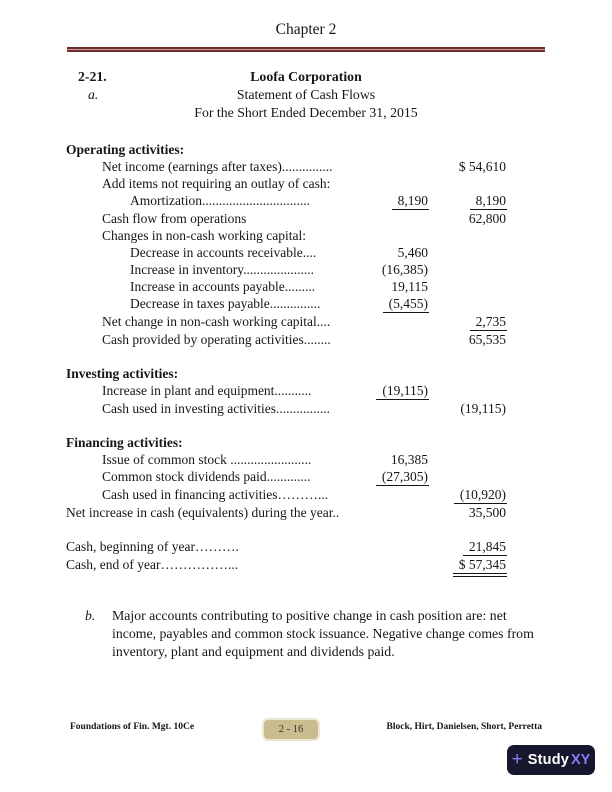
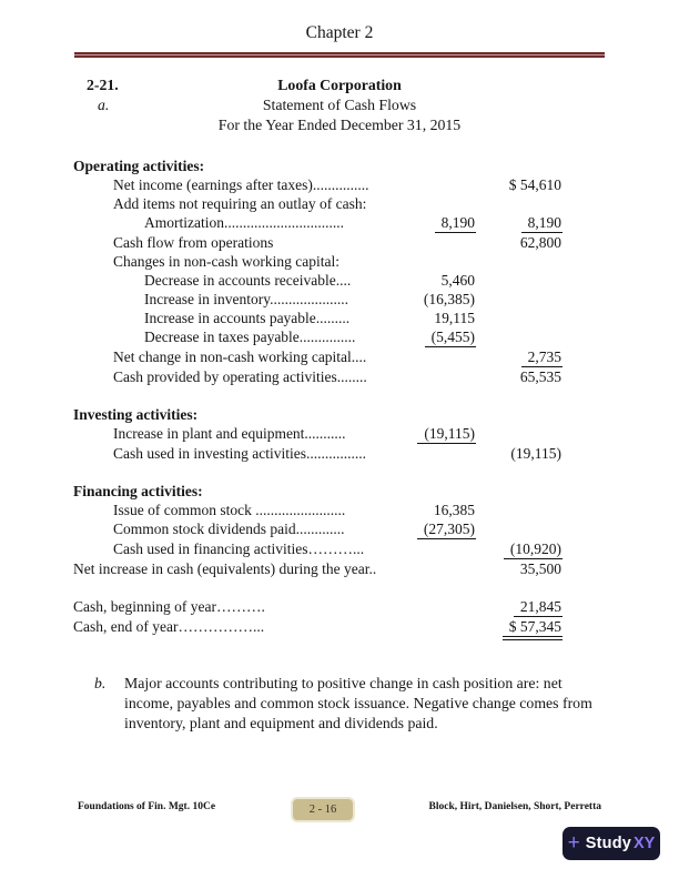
  Chapter 2
  2-21.
  Loofa Corporation
  a.
  Statement of Cash Flows
- For the Short Ended December 31, 2015
+ For the Year Ended December 31, 2015
  Operating activities:
  Net income (earnings after taxes)...............
  $ 54,610
  Add items not requiring an outlay of cash:
  Amortization................................
  8,190
  8,190
  Cash flow from operations
  62,800
  Changes in non-cash working capital:
  Decrease in accounts receivable....
  5,460
  Increase in inventory.....................
  (16,385)
  Increase in accounts payable.........
  19,115
  Decrease in taxes payable...............
  (5,455)
  Net change in non-cash working capital....
  2,735
  Cash provided by operating activities........
  65,535
  Investing activities:
  Increase in plant and equipment...........
  (19,115)
  Cash used in investing activities................
  (19,115)
  Financing activities:
  Issue of common stock ........................
  16,385
  Common stock dividends paid.............
  (27,305)
  Cash used in financing activities………...
  (10,920)
  Net increase in cash (equivalents) during the year..
  35,500
  Cash, beginning of year……….
  21,845
  Cash, end of year……………...
  $ 57,345
  b.
  Major accounts contributing to positive change in cash position are: net income, payables and common stock issuance. Negative change comes from inventory, plant and equipment and dividends paid.
  Foundations of Fin. Mgt. 10Ce
  2 - 16
  Block, Hirt, Danielsen, Short, Perretta
  +
  Study
  XY
